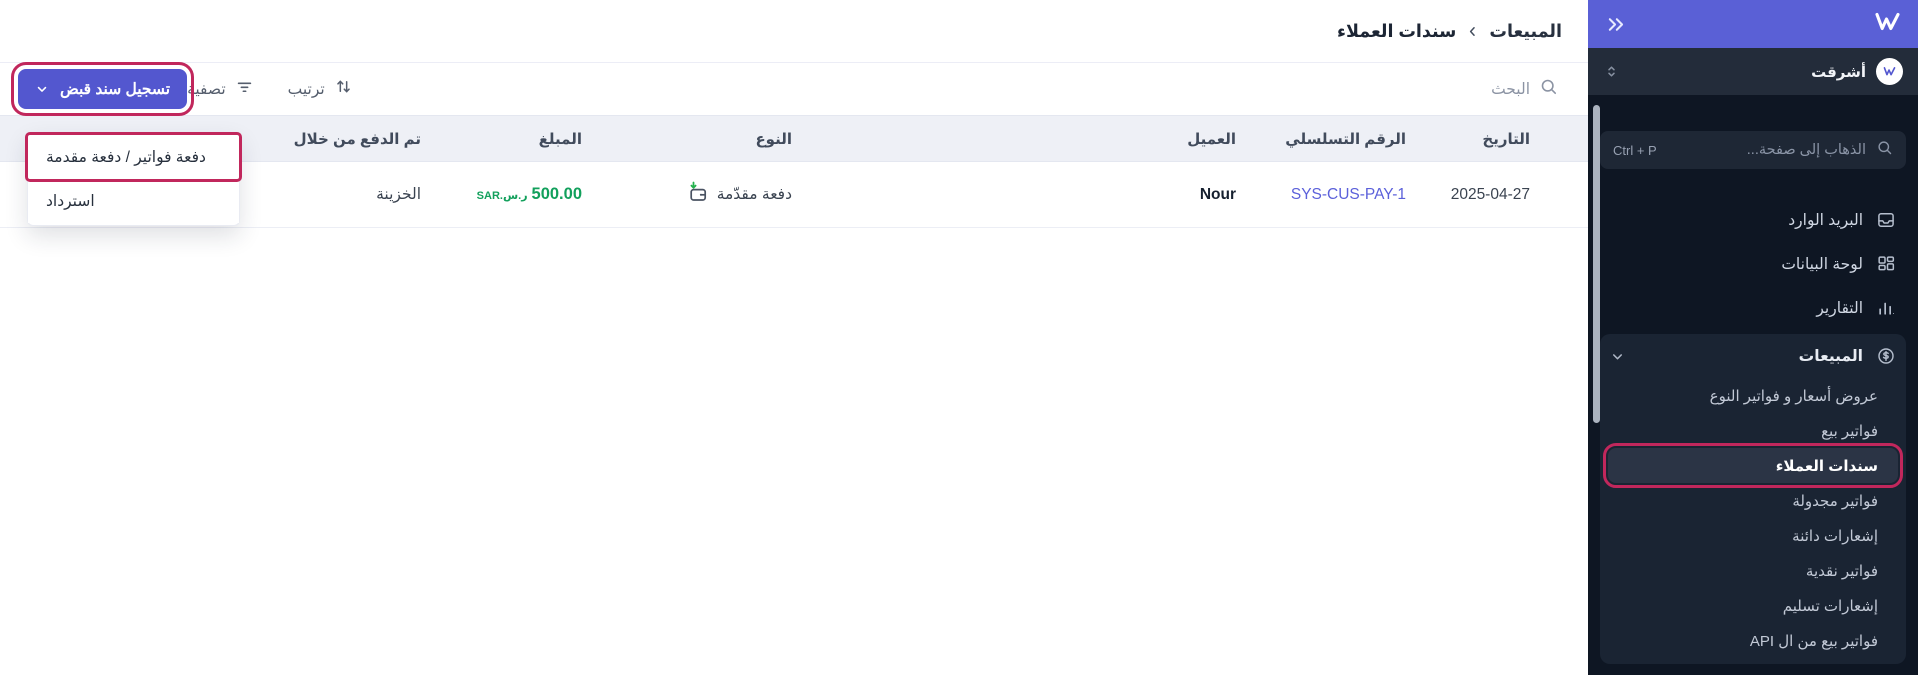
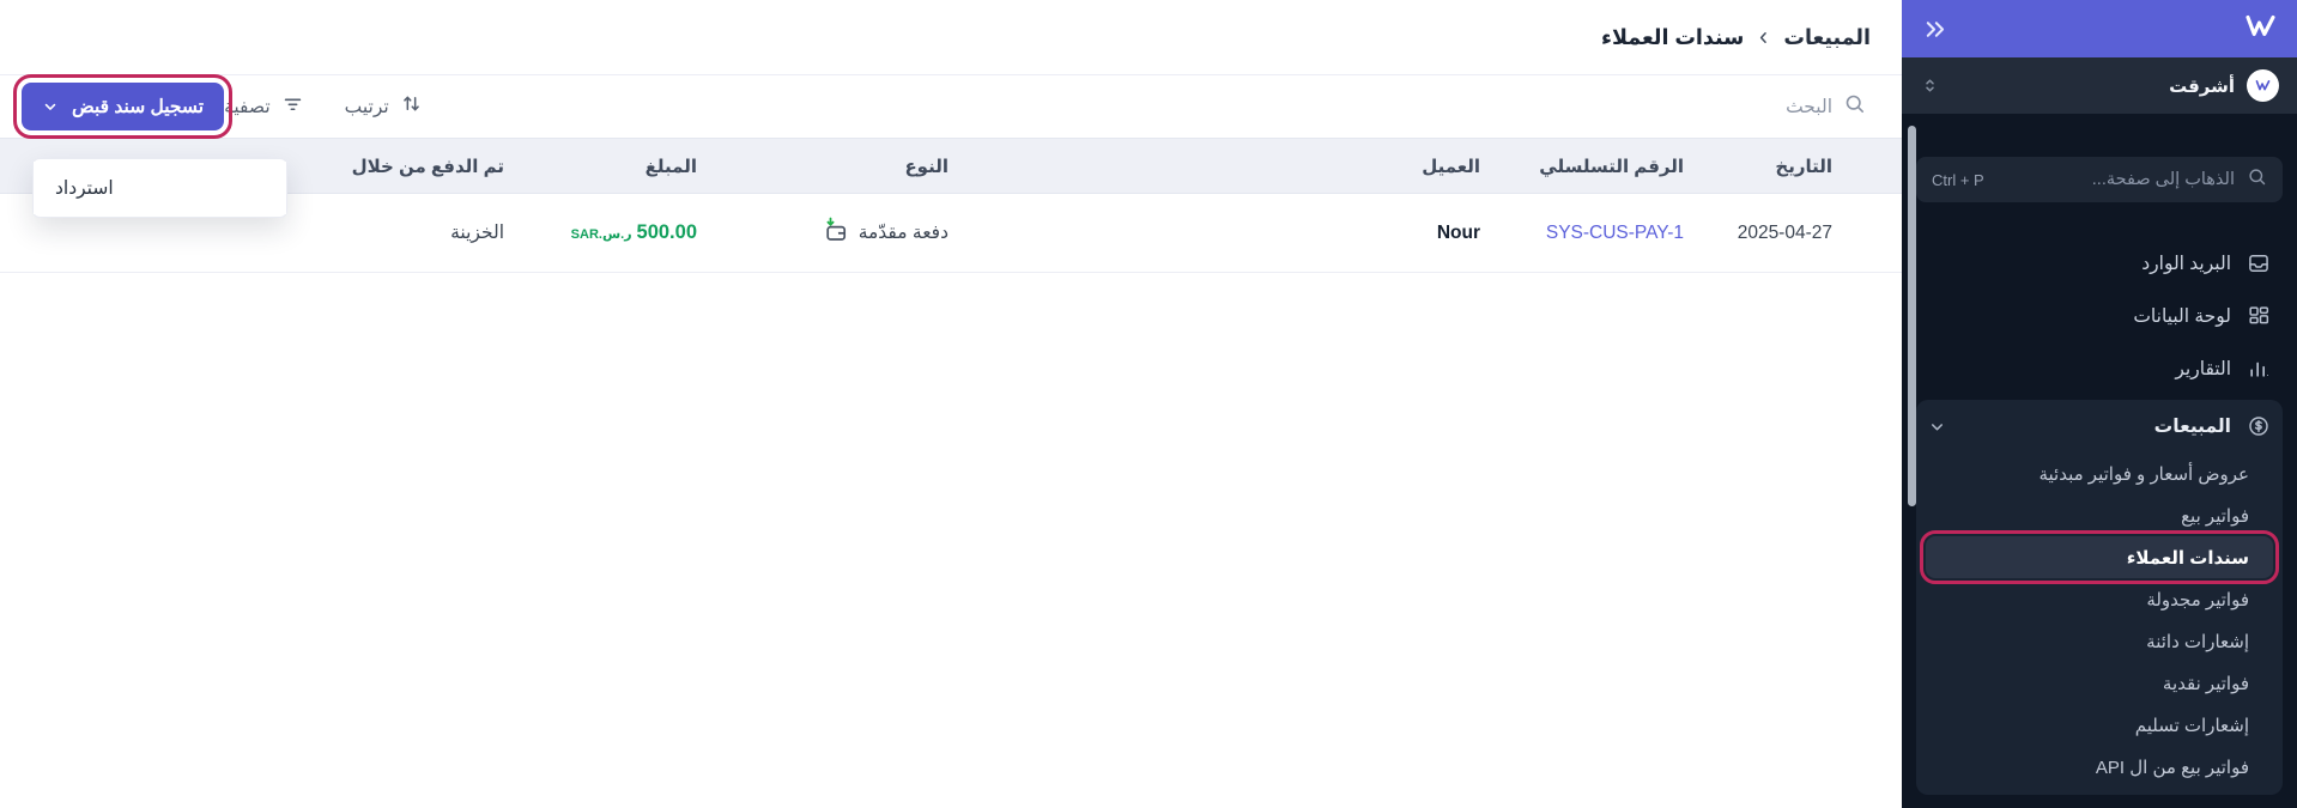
  المبيعات
  سندات العملاء
  البحث
  ترتيب
  تصفية
  تسجيل سند قبض
  التاريخ
  الرقم التسلسلي
  العميل
  النوع
  المبلغ
  تم الدفع من خلال
  2025-04-27
  SYS-CUS-PAY-1
  Nour
  دفعة مقدّمة
  500.00ر.س.SAR
  الخزينة
- دفعة فواتير / دفعة مقدمة
  استرداد
  أشرقت
  الذهاب إلى صفحة...
  Ctrl + P
  البريد الوارد
  لوحة البيانات
  التقارير
  المبيعات
- عروض أسعار و فواتير النوع
+ عروض أسعار و فواتير مبدئية
  فواتير بيع
  سندات العملاء
  فواتير مجدولة
  إشعارات دائنة
  فواتير نقدية
  إشعارات تسليم
  فواتير بيع من ال API
